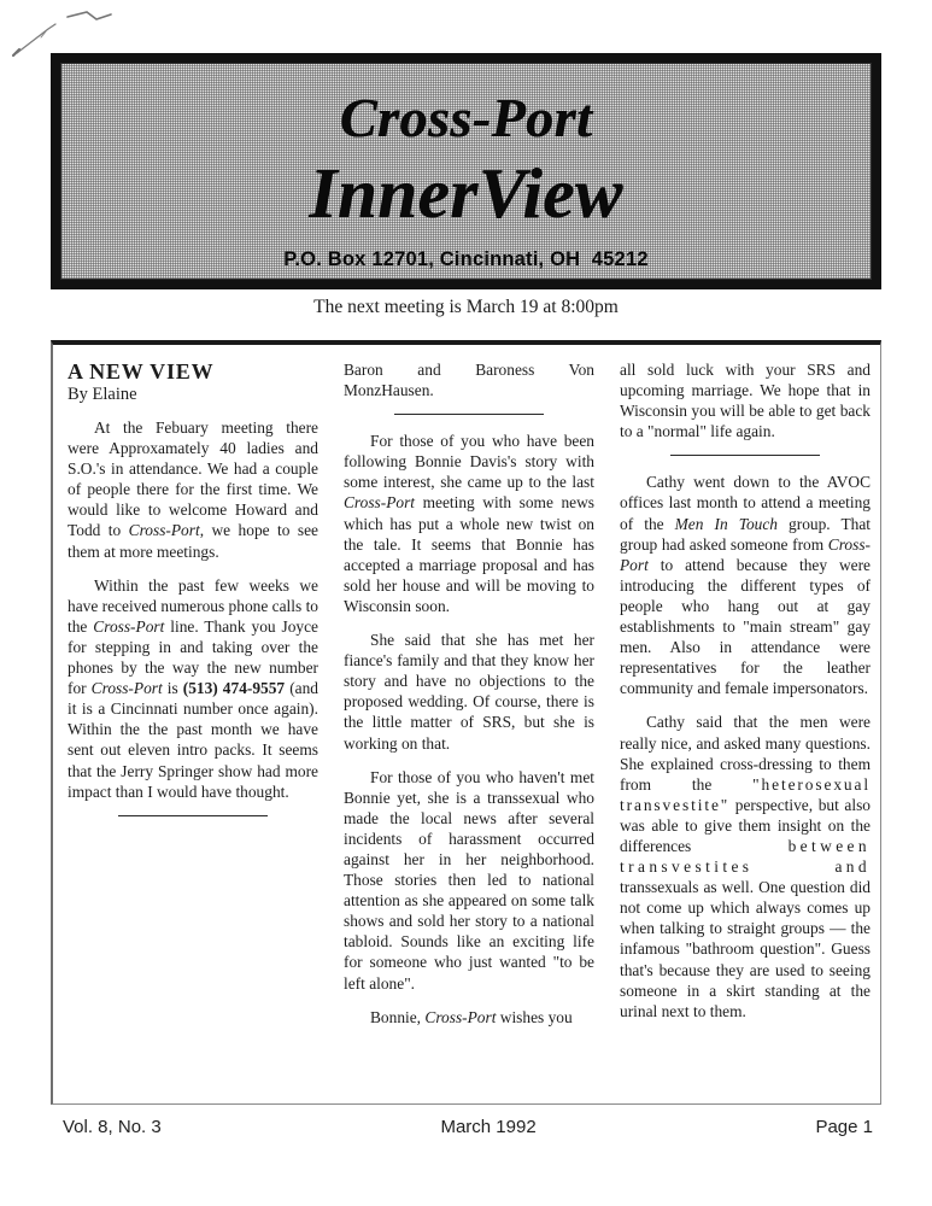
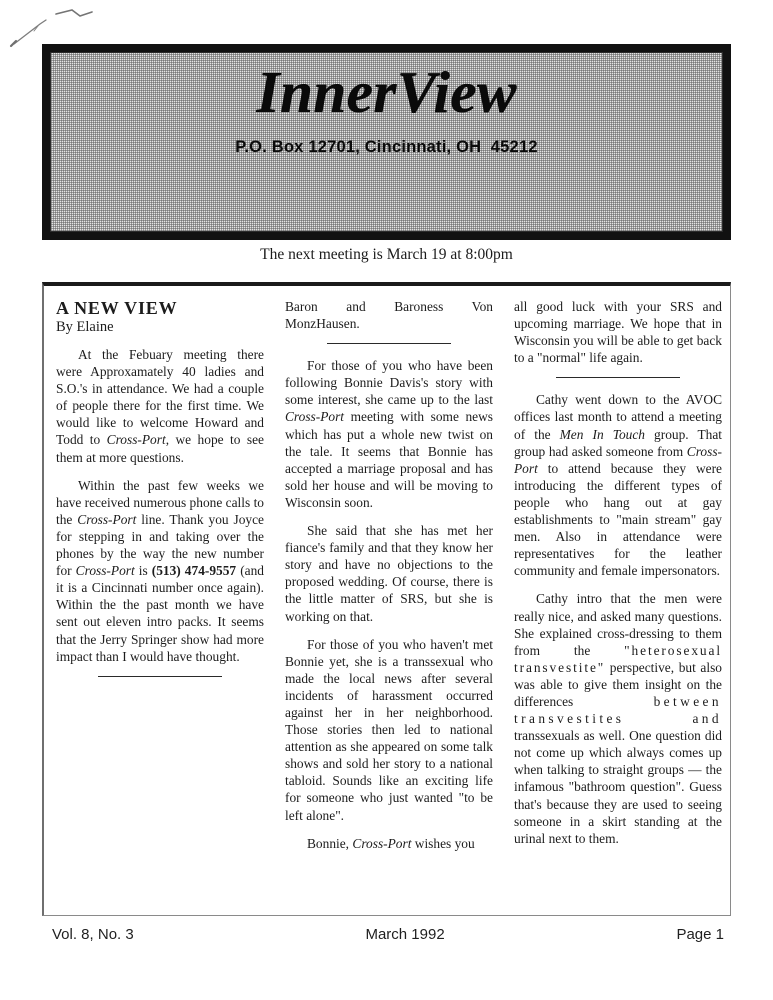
- Cross-Port
  InnerView
  P.O. Box 12701, Cincinnati, OH 45212
  The next meeting is March 19 at 8:00pm
  A NEW VIEW
  By Elaine
- At the Febuary meeting there were Approxamately 40 ladies and S.O.'s in attendance. We had a couple of people there for the first time. We would like to welcome Howard and Todd to Cross-Port, we hope to see them at more meetings.
+ At the Febuary meeting there were Approxamately 40 ladies and S.O.'s in attendance. We had a couple of people there for the first time. We would like to welcome Howard and Todd to Cross-Port, we hope to see them at more questions.
  Within the past few weeks we have received numerous phone calls to the Cross-Port line. Thank you Joyce for stepping in and taking over the phones by the way the new number for Cross-Port is (513) 474-9557 (and it is a Cincinnati number once again). Within the the past month we have sent out eleven intro packs. It seems that the Jerry Springer show had more impact than I would have thought.
  Baron and Baroness Von MonzHausen.
  For those of you who have been following Bonnie Davis's story with some interest, she came up to the last Cross-Port meeting with some news which has put a whole new twist on the tale. It seems that Bonnie has accepted a marriage proposal and has sold her house and will be moving to Wisconsin soon.
  She said that she has met her fiance's family and that they know her story and have no objections to the proposed wedding. Of course, there is the little matter of SRS, but she is working on that.
  For those of you who haven't met Bonnie yet, she is a transsexual who made the local news after several incidents of harassment occurred against her in her neighborhood. Those stories then led to national attention as she appeared on some talk shows and sold her story to a national tabloid. Sounds like an exciting life for someone who just wanted "to be left alone".
  Bonnie, Cross-Port wishes you
- all sold luck with your SRS and upcoming marriage. We hope that in Wisconsin you will be able to get back to a "normal" life again.
+ all good luck with your SRS and upcoming marriage. We hope that in Wisconsin you will be able to get back to a "normal" life again.
  Cathy went down to the AVOC offices last month to attend a meeting of the Men In Touch group. That group had asked someone from Cross-Port to attend because they were introducing the different types of people who hang out at gay establishments to "main stream" gay men. Also in attendance were representatives for the leather community and female impersonators.
- Cathy said that the men were really nice, and asked many questions. She explained cross-dressing to them from the "heterosexual transvestite" perspective, but also was able to give them insight on the differences between transvestites and transsexuals as well. One question did not come up which always comes up when talking to straight groups — the infamous "bathroom question". Guess that's because they are used to seeing someone in a skirt standing at the urinal next to them.
+ Cathy intro that the men were really nice, and asked many questions. She explained cross-dressing to them from the "heterosexual transvestite" perspective, but also was able to give them insight on the differences between transvestites and transsexuals as well. One question did not come up which always comes up when talking to straight groups — the infamous "bathroom question". Guess that's because they are used to seeing someone in a skirt standing at the urinal next to them.
  Vol. 8, No. 3
  March 1992
  Page 1
